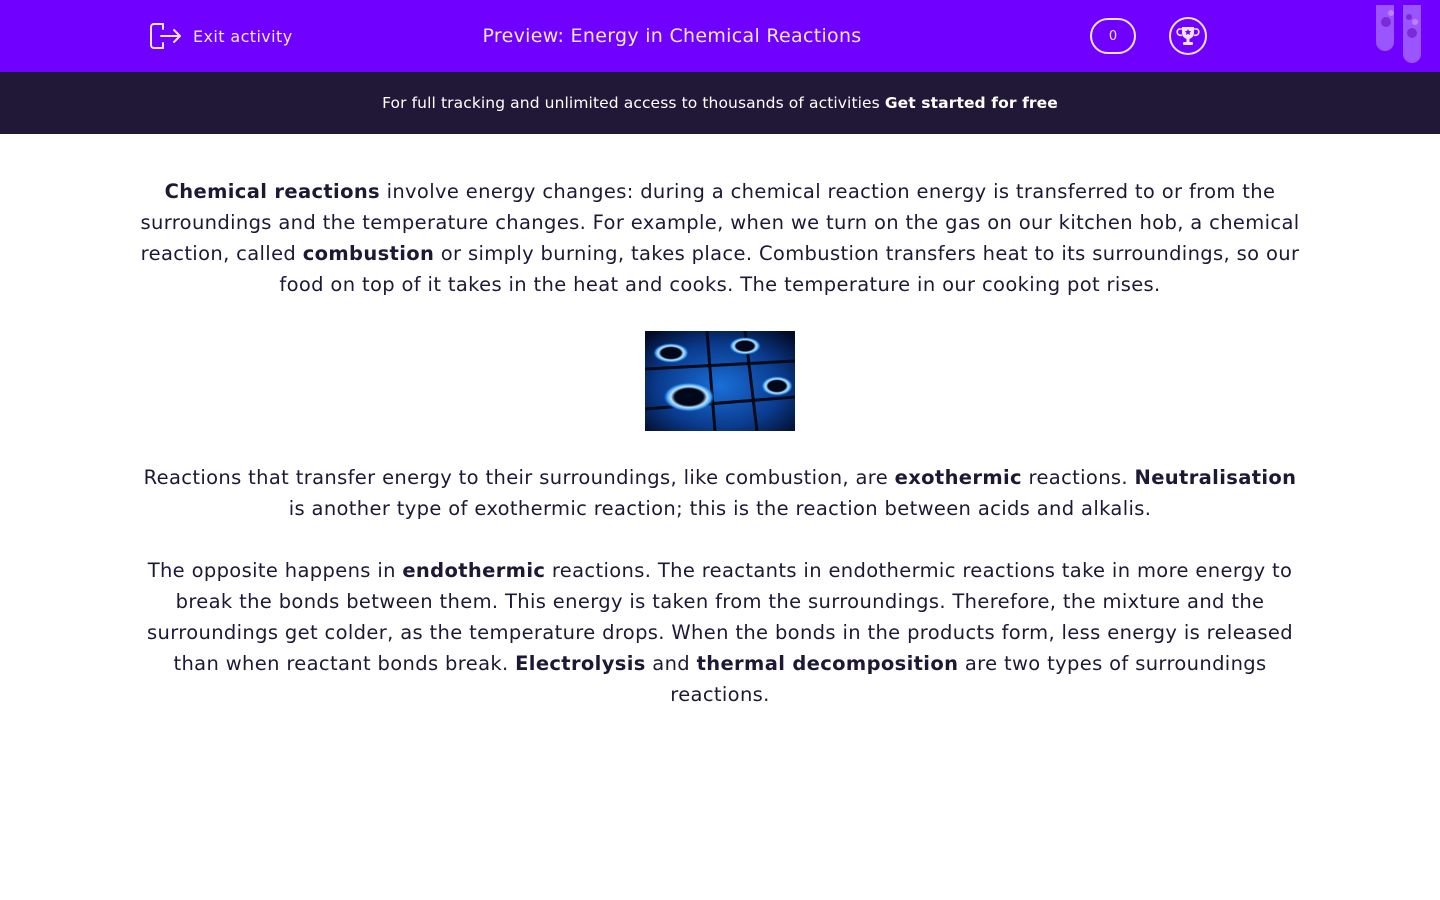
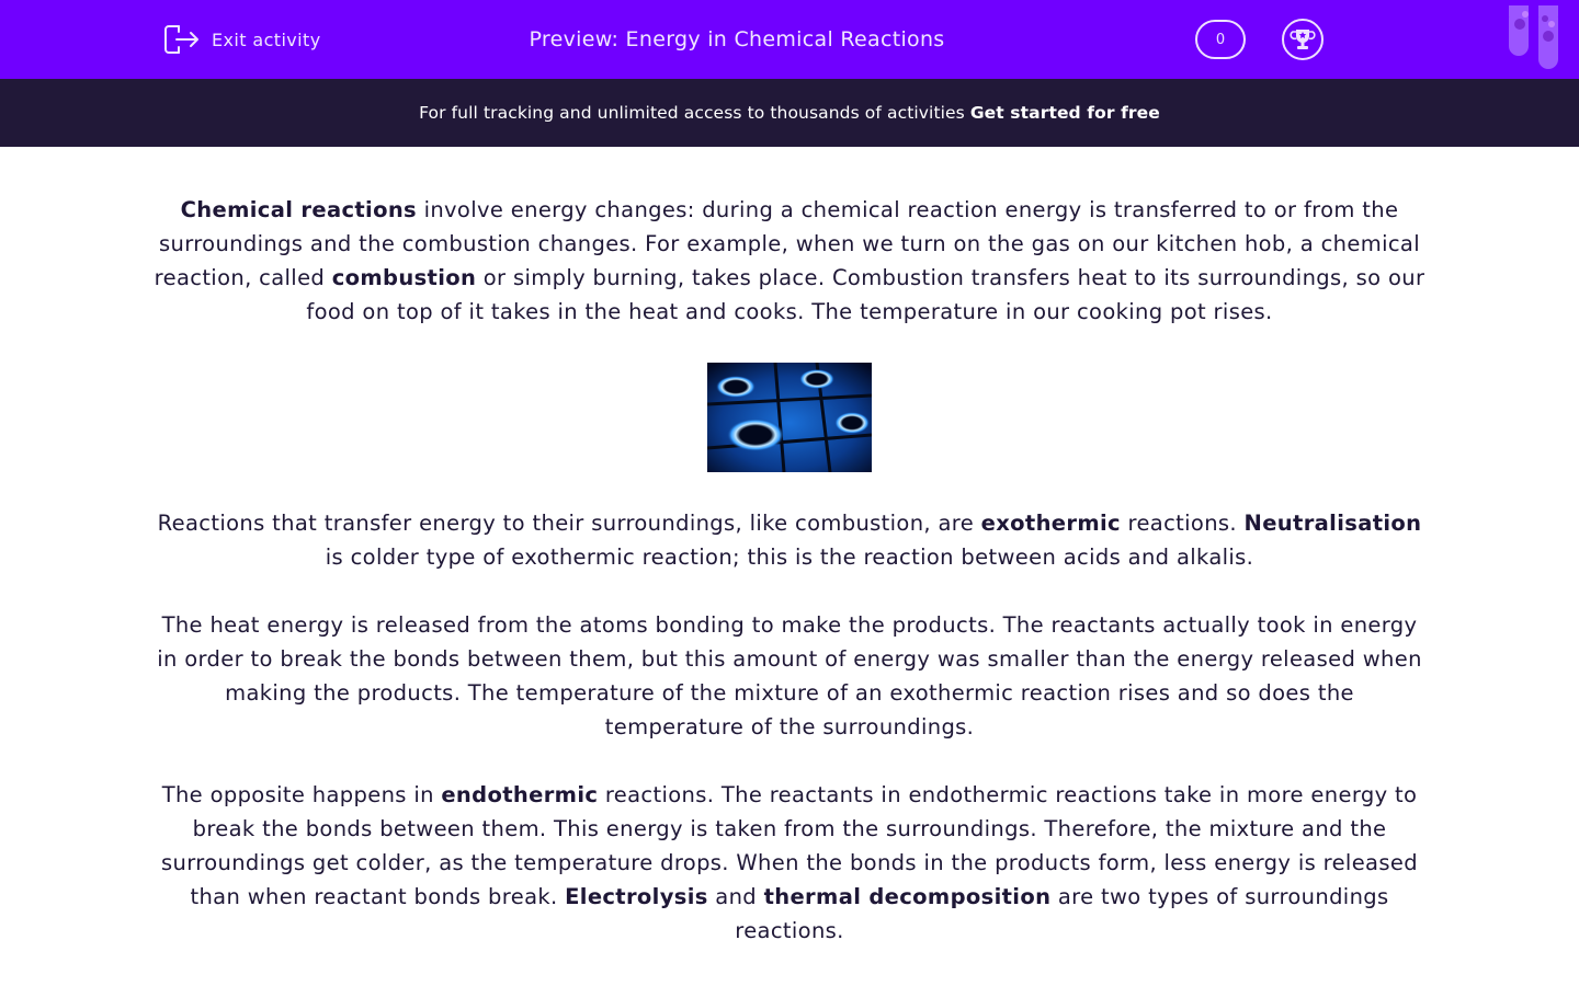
  Preview: Energy in Chemical Reactions
  Exit activity
  0
  For full tracking and unlimited access to thousands of activities
  Get started for free
- Chemical reactions involve energy changes: during a chemical reaction energy is transferred to or from the surroundings and the temperature changes. For example, when we turn on the gas on our kitchen hob, a chemical reaction, called combustion or simply burning, takes place. Combustion transfers heat to its surroundings, so our food on top of it takes in the heat and cooks. The temperature in our cooking pot rises.
+ Chemical reactions involve energy changes: during a chemical reaction energy is transferred to or from the surroundings and the combustion changes. For example, when we turn on the gas on our kitchen hob, a chemical reaction, called combustion or simply burning, takes place. Combustion transfers heat to its surroundings, so our food on top of it takes in the heat and cooks. The temperature in our cooking pot rises.
- Reactions that transfer energy to their surroundings, like combustion, are exothermic reactions. Neutralisation is another type of exothermic reaction; this is the reaction between acids and alkalis.
+ Reactions that transfer energy to their surroundings, like combustion, are exothermic reactions. Neutralisation is colder type of exothermic reaction; this is the reaction between acids and alkalis.
+ The heat energy is released from the atoms bonding to make the products. The reactants actually took in energy in order to break the bonds between them, but this amount of energy was smaller than the energy released when making the products. The temperature of the mixture of an exothermic reaction rises and so does the temperature of the surroundings.
  The opposite happens in endothermic reactions. The reactants in endothermic reactions take in more energy to break the bonds between them. This energy is taken from the surroundings. Therefore, the mixture and the surroundings get colder, as the temperature drops. When the bonds in the products form, less energy is released than when reactant bonds break. Electrolysis and thermal decomposition are two types of surroundings reactions.
